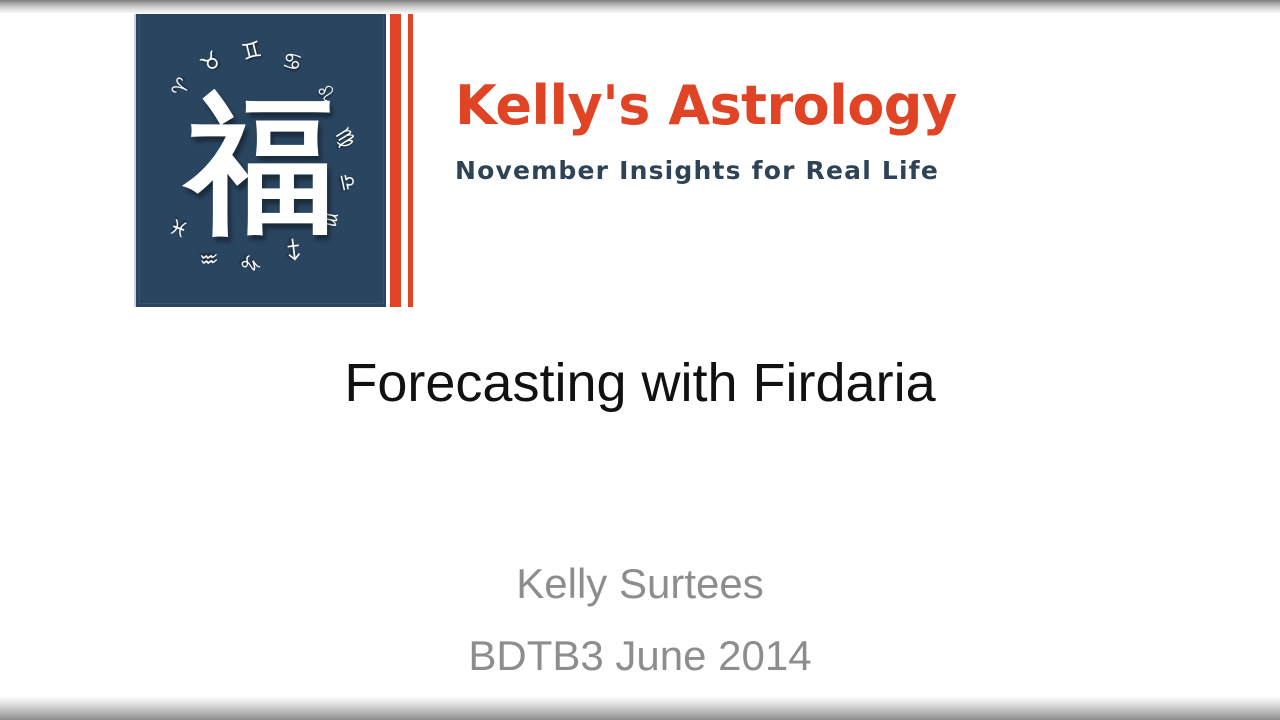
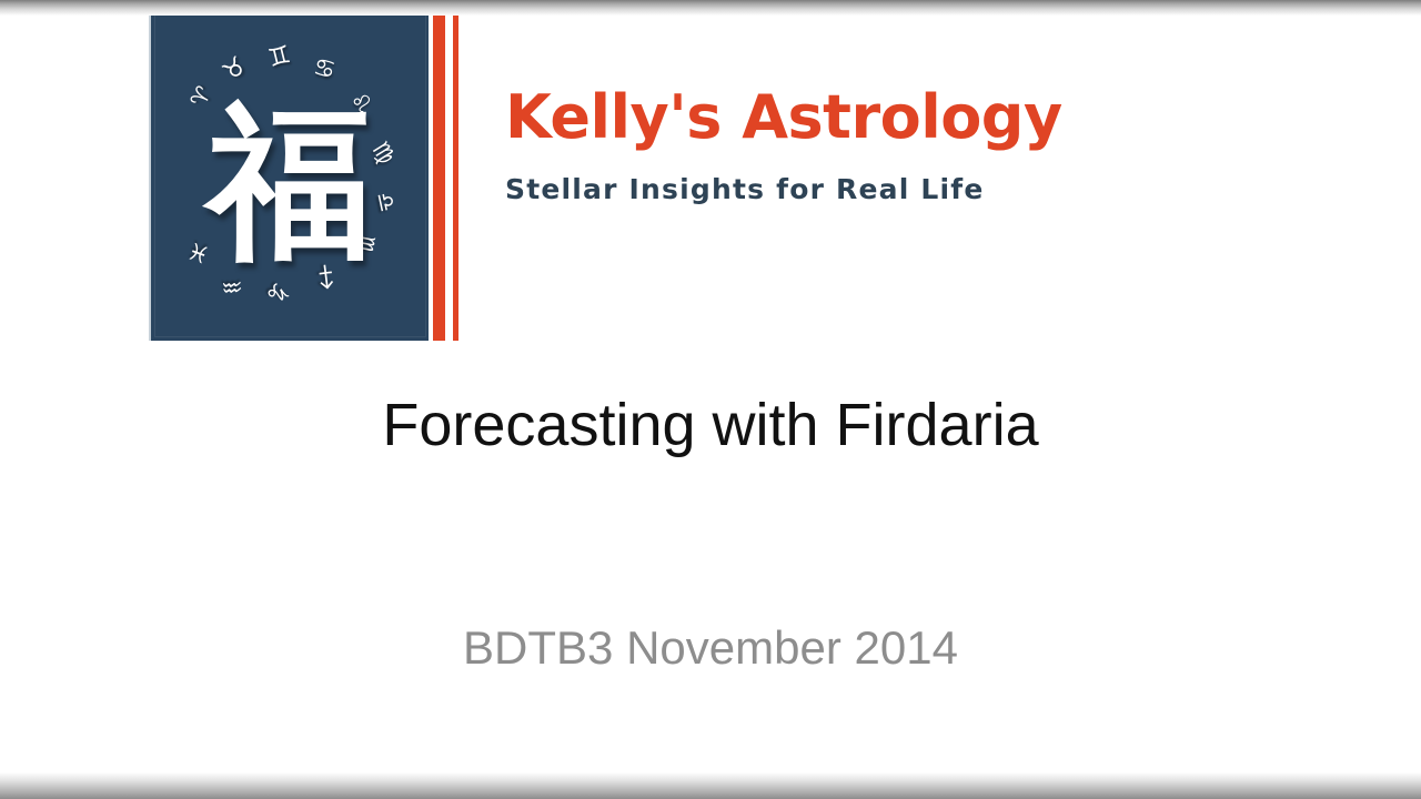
  福
  Kelly's Astrology
- November Insights for Real Life
+ Stellar Insights for Real Life
  Forecasting with Firdaria
- Kelly Surtees
- BDTB3 June 2014
+ BDTB3 November 2014
